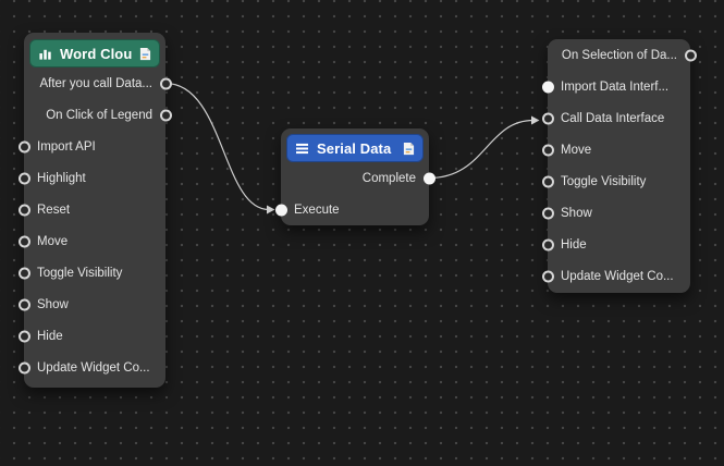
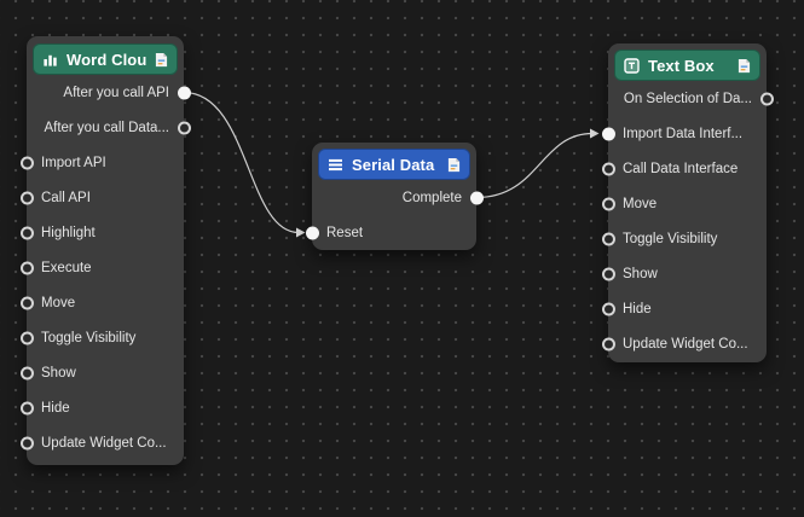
  Word Clou
+ After you call API
  After you call Data...
- On Click of Legend
  Import API
+ Call API
  Highlight
- Reset
+ Execute
  Move
  Toggle Visibility
  Show
  Hide
  Update Widget Co...
  Complete
- Execute
+ Reset
+ Text Box
  On Selection of Da...
  Import Data Interf...
  Call Data Interface
  Move
  Toggle Visibility
  Show
  Hide
  Update Widget Co...
